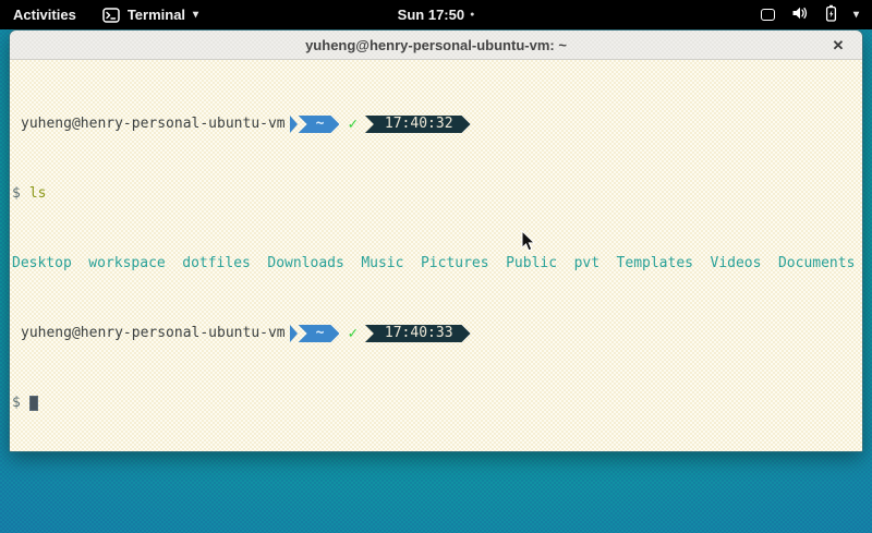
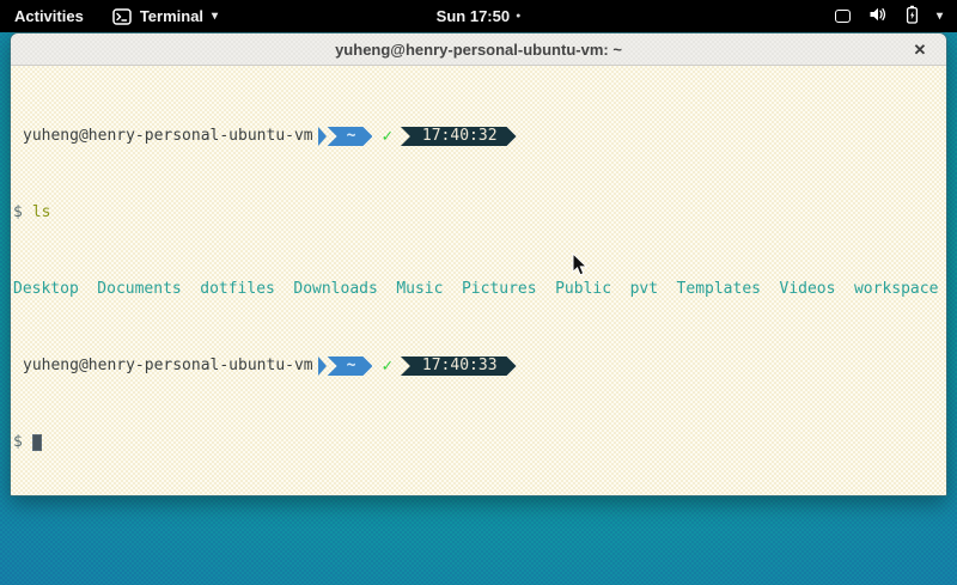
  Activities
  Terminal
  ▾
  Sun 17:50
  ▾
  yuheng@henry-personal-ubuntu-vm: ~
  ✕
  yuheng@henry-personal-ubuntu-vm
  ~
  ✓
  17:40:32
  $
  ls
  Desktop
- workspace
+ Documents
  dotfiles
  Downloads
  Music
  Pictures
  Public
  pvt
  Templates
  Videos
- Documents
+ workspace
  yuheng@henry-personal-ubuntu-vm
  ~
  ✓
  17:40:33
  $
